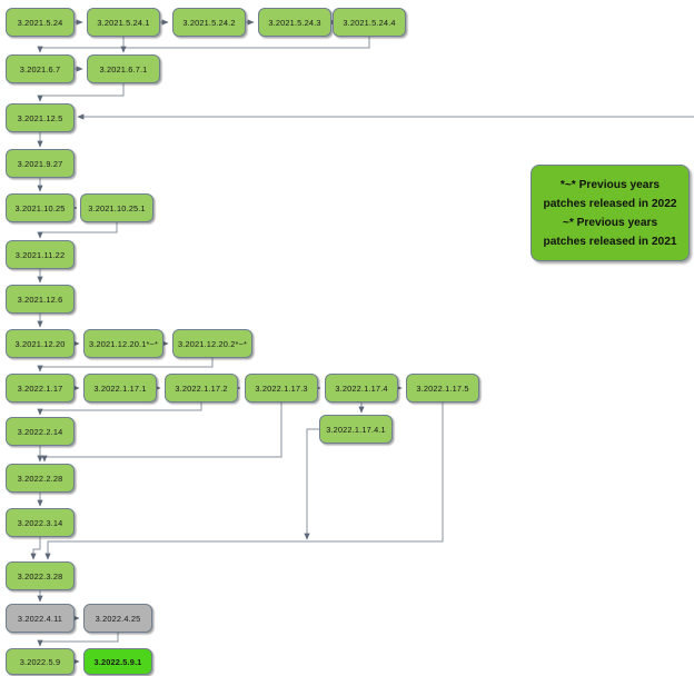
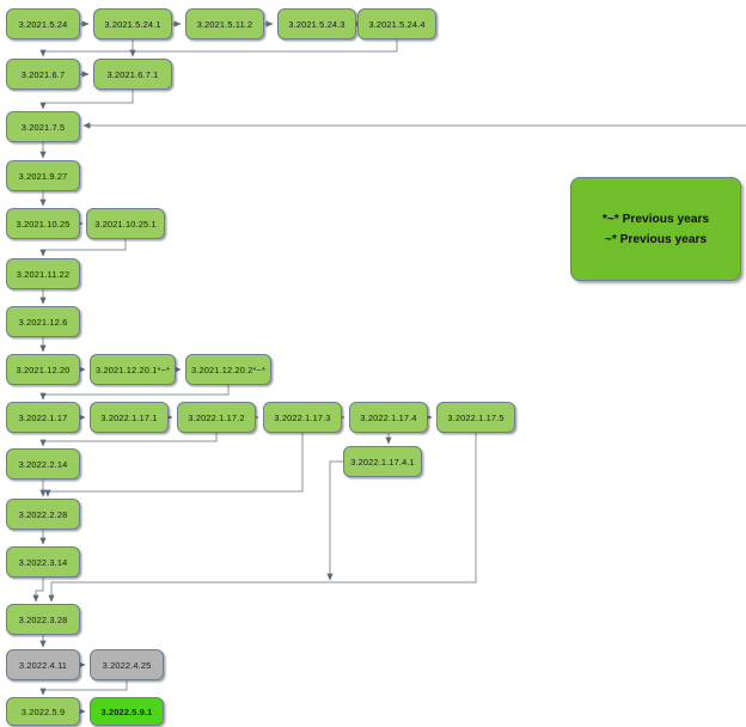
  3.2021.5.24
  3.2021.5.24.1
- 3.2021.5.24.2
+ 3.2021.5.11.2
  3.2021.5.24.3
  3.2021.5.24.4
  3.2021.6.7
  3.2021.6.7.1
- 3.2021.12.5
+ 3.2021.7.5
  3.2021.9.27
  3.2021.10.25
  3.2021.10.25.1
  3.2021.11.22
  3.2021.12.6
  3.2021.12.20
  3.2021.12.20.1*~*
  3.2021.12.20.2*~*
  3.2022.1.17
  3.2022.1.17.1
  3.2022.1.17.2
  3.2022.1.17.3
  3.2022.1.17.4
  3.2022.1.17.5
  3.2022.1.17.4.1
  3.2022.2.14
  3.2022.2.28
  3.2022.3.14
  3.2022.3.28
  3.2022.4.11
  3.2022.4.25
  3.2022.5.9
  3.2022.5.9.1
  *~* Previous years
- patches released in 2022
  ~* Previous years
- patches released in 2021
